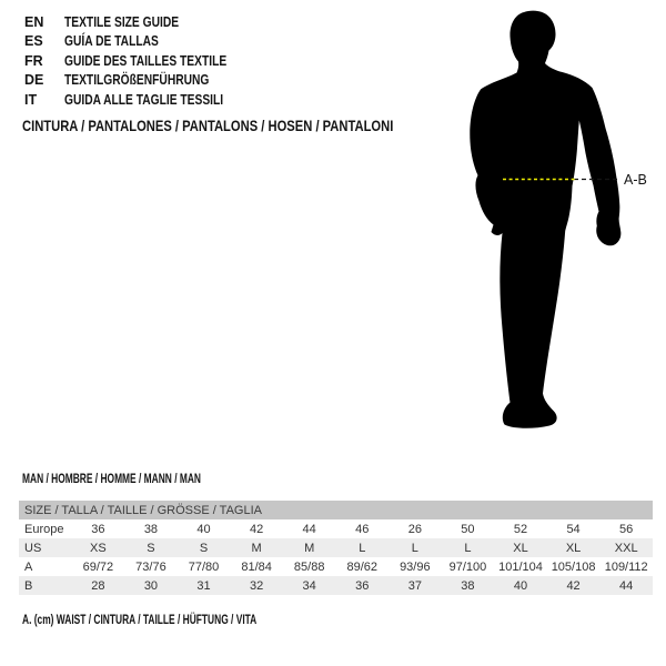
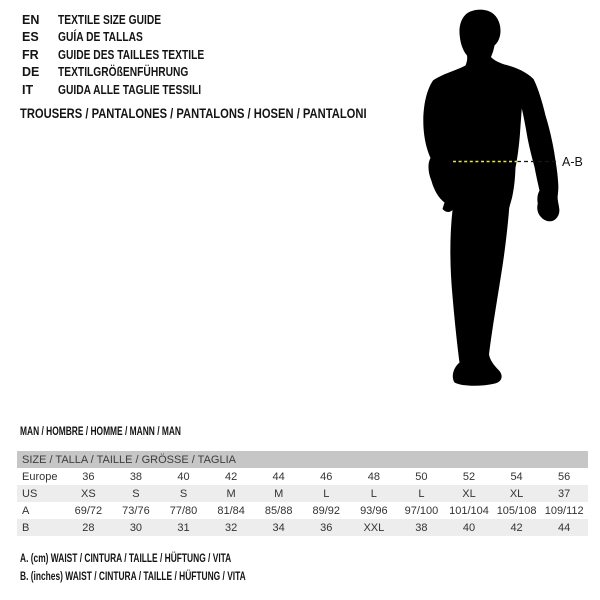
  EN
  TEXTILE SIZE GUIDE
  ES
  GUÍA DE TALLAS
  FR
  GUIDE DES TAILLES TEXTILE
  DE
  TEXTILGRÖßENFÜHRUNG
  IT
  GUIDA ALLE TAGLIE TESSILI
- CINTURA / PANTALONES / PANTALONS / HOSEN / PANTALONI
+ TROUSERS / PANTALONES / PANTALONS / HOSEN / PANTALONI
  A-B
  MAN / HOMBRE / HOMME / MANN / MAN
  SIZE / TALLA / TAILLE / GRÖSSE / TAGLIA
- Europe	36	38	40	42	44	46	26	50	52	54	56
+ Europe	36	38	40	42	44	46	48	50	52	54	56
- US	XS	S	S	M	M	L	L	L	XL	XL	XXL
+ US	XS	S	S	M	M	L	L	L	XL	XL	37
- A	69/72	73/76	77/80	81/84	85/88	89/62	93/96	97/100	101/104	105/108	109/112
+ A	69/72	73/76	77/80	81/84	85/88	89/92	93/96	97/100	101/104	105/108	109/112
- B	28	30	31	32	34	36	37	38	40	42	44
+ B	28	30	31	32	34	36	XXL	38	40	42	44
  A. (cm) WAIST / CINTURA / TAILLE / HÜFTUNG / VITA
+ B. (inches) WAIST / CINTURA / TAILLE / HÜFTUNG / VITA
